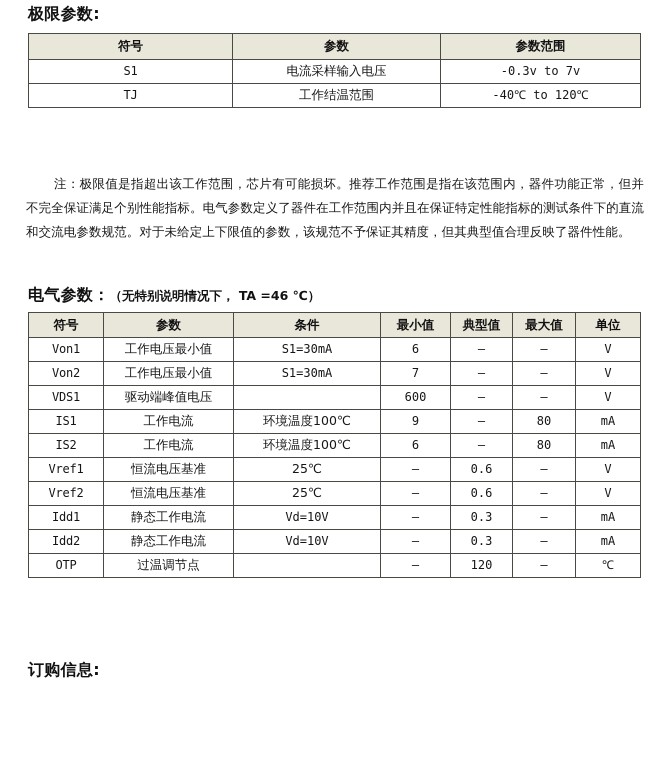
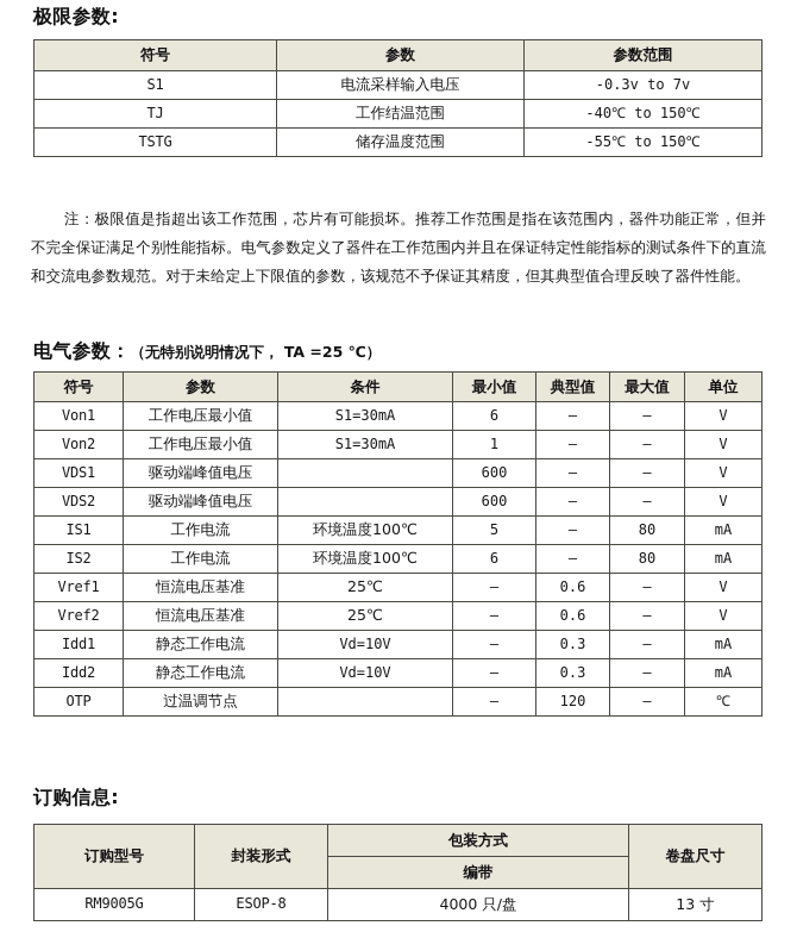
  极限参数:
  符号	参数	参数范围
  S1	电流采样输入电压	-0.3v to 7v
- TJ	工作结温范围	-40℃ to 120℃
+ TJ	工作结温范围	-40℃ to 150℃
+ TSTG	储存温度范围	-55℃ to 150℃
  注：极限值是指超出该工作范围，芯片有可能损坏。推荐工作范围是指在该范围内，器件功能正常，但并不完全保证满足个别性能指标。电气参数定义了器件在工作范围内并且在保证特定性能指标的测试条件下的直流和交流电参数规范。对于未给定上下限值的参数，该规范不予保证其精度，但其典型值合理反映了器件性能。
- 电气参数：（无特别说明情况下， TA =46 ℃）
+ 电气参数：（无特别说明情况下， TA =25 ℃）
  符号	参数	条件	最小值	典型值	最大值	单位
  Von1	工作电压最小值	S1=30mA	6	–	–	V
- Von2	工作电压最小值	S1=30mA	7	–	–	V
+ Von2	工作电压最小值	S1=30mA	1	–	–	V
  VDS1	驱动端峰值电压		600	–	–	V
+ VDS2	驱动端峰值电压		600	–	–	V
- IS1	工作电流	环境温度100℃	9	–	80	mA
+ IS1	工作电流	环境温度100℃	5	–	80	mA
  IS2	工作电流	环境温度100℃	6	–	80	mA
  Vref1	恒流电压基准	25℃	–	0.6	–	V
  Vref2	恒流电压基准	25℃	–	0.6	–	V
  Idd1	静态工作电流	Vd=10V	–	0.3	–	mA
  Idd2	静态工作电流	Vd=10V	–	0.3	–	mA
  OTP	过温调节点		–	120	–	℃
  订购信息:
+ 订购型号	封装形式	包装方式	卷盘尺寸
+ 编带
+ RM9005G	ESOP-8	4000 只/盘	13 寸
